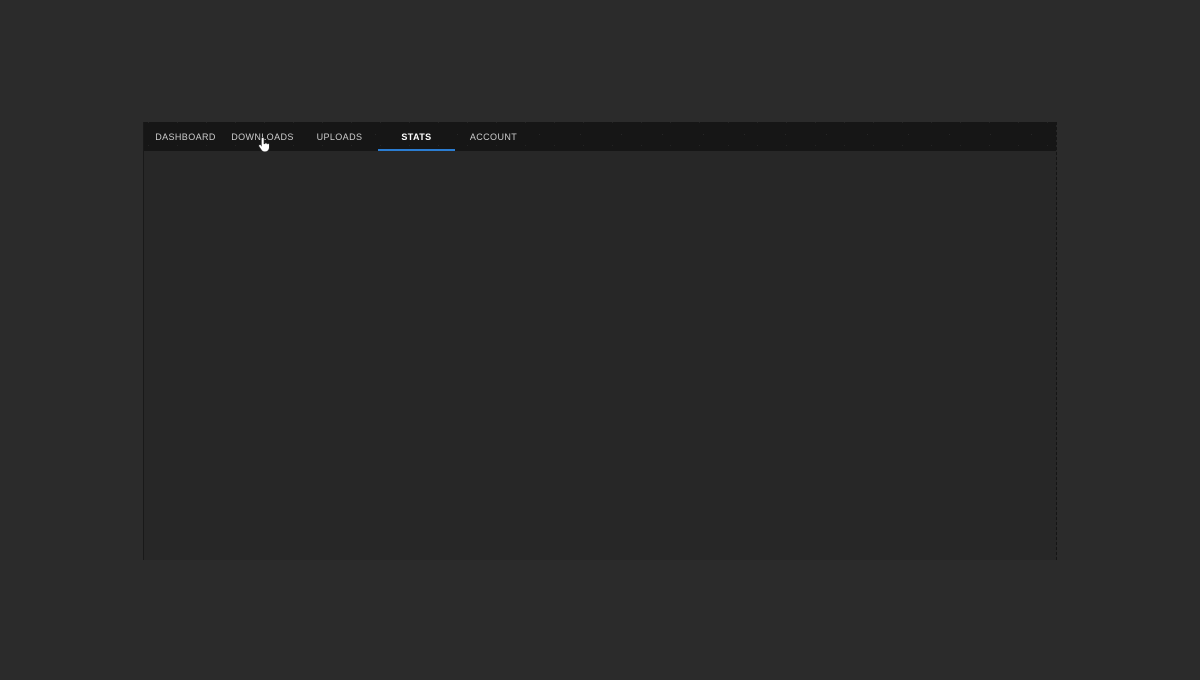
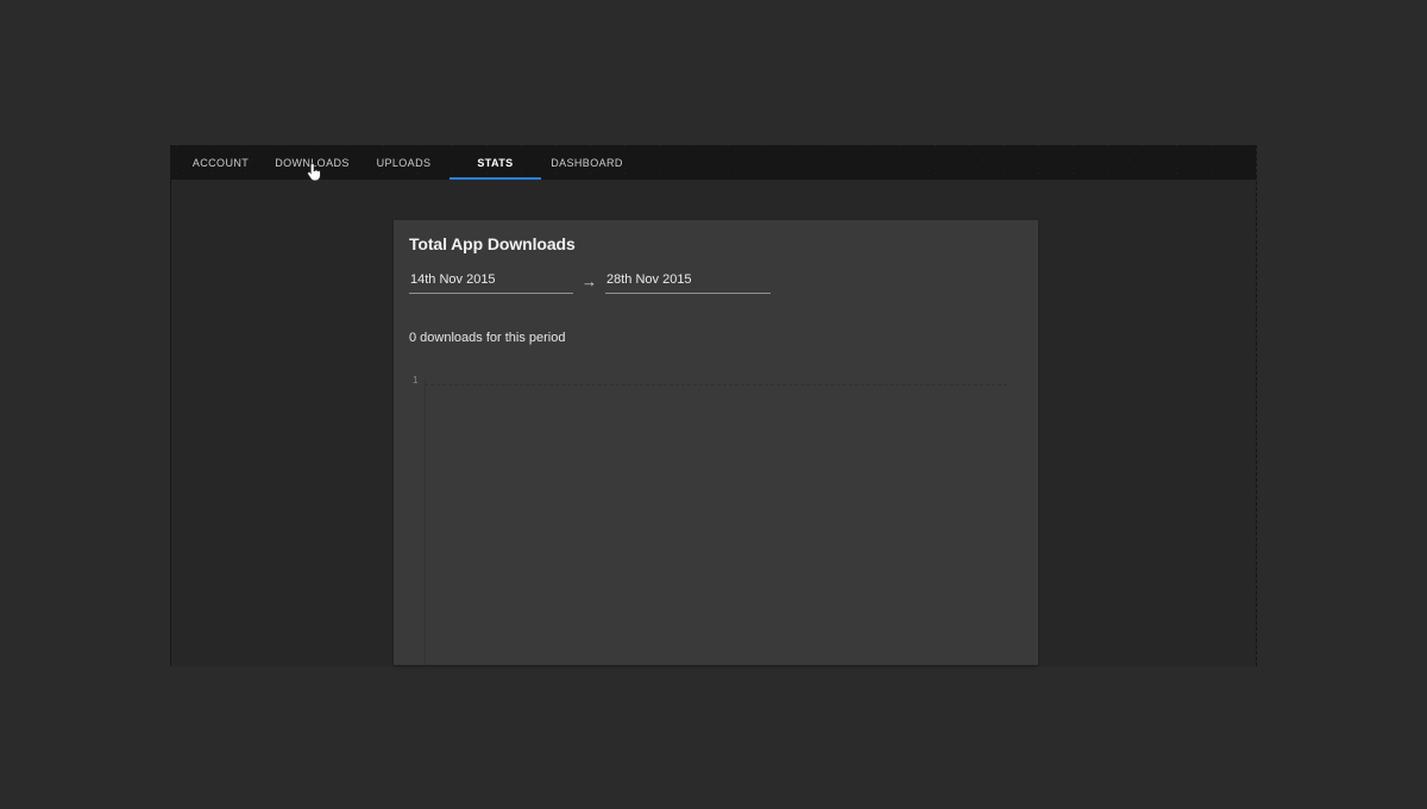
- DASHBOARD
+ ACCOUNT
  DOWNLOADS
  UPLOADS
  STATS
- ACCOUNT
+ DASHBOARD
+ Total App Downloads
+ 14th Nov 2015
+ →
+ 28th Nov 2015
+ 0 downloads for this period
+ 1
